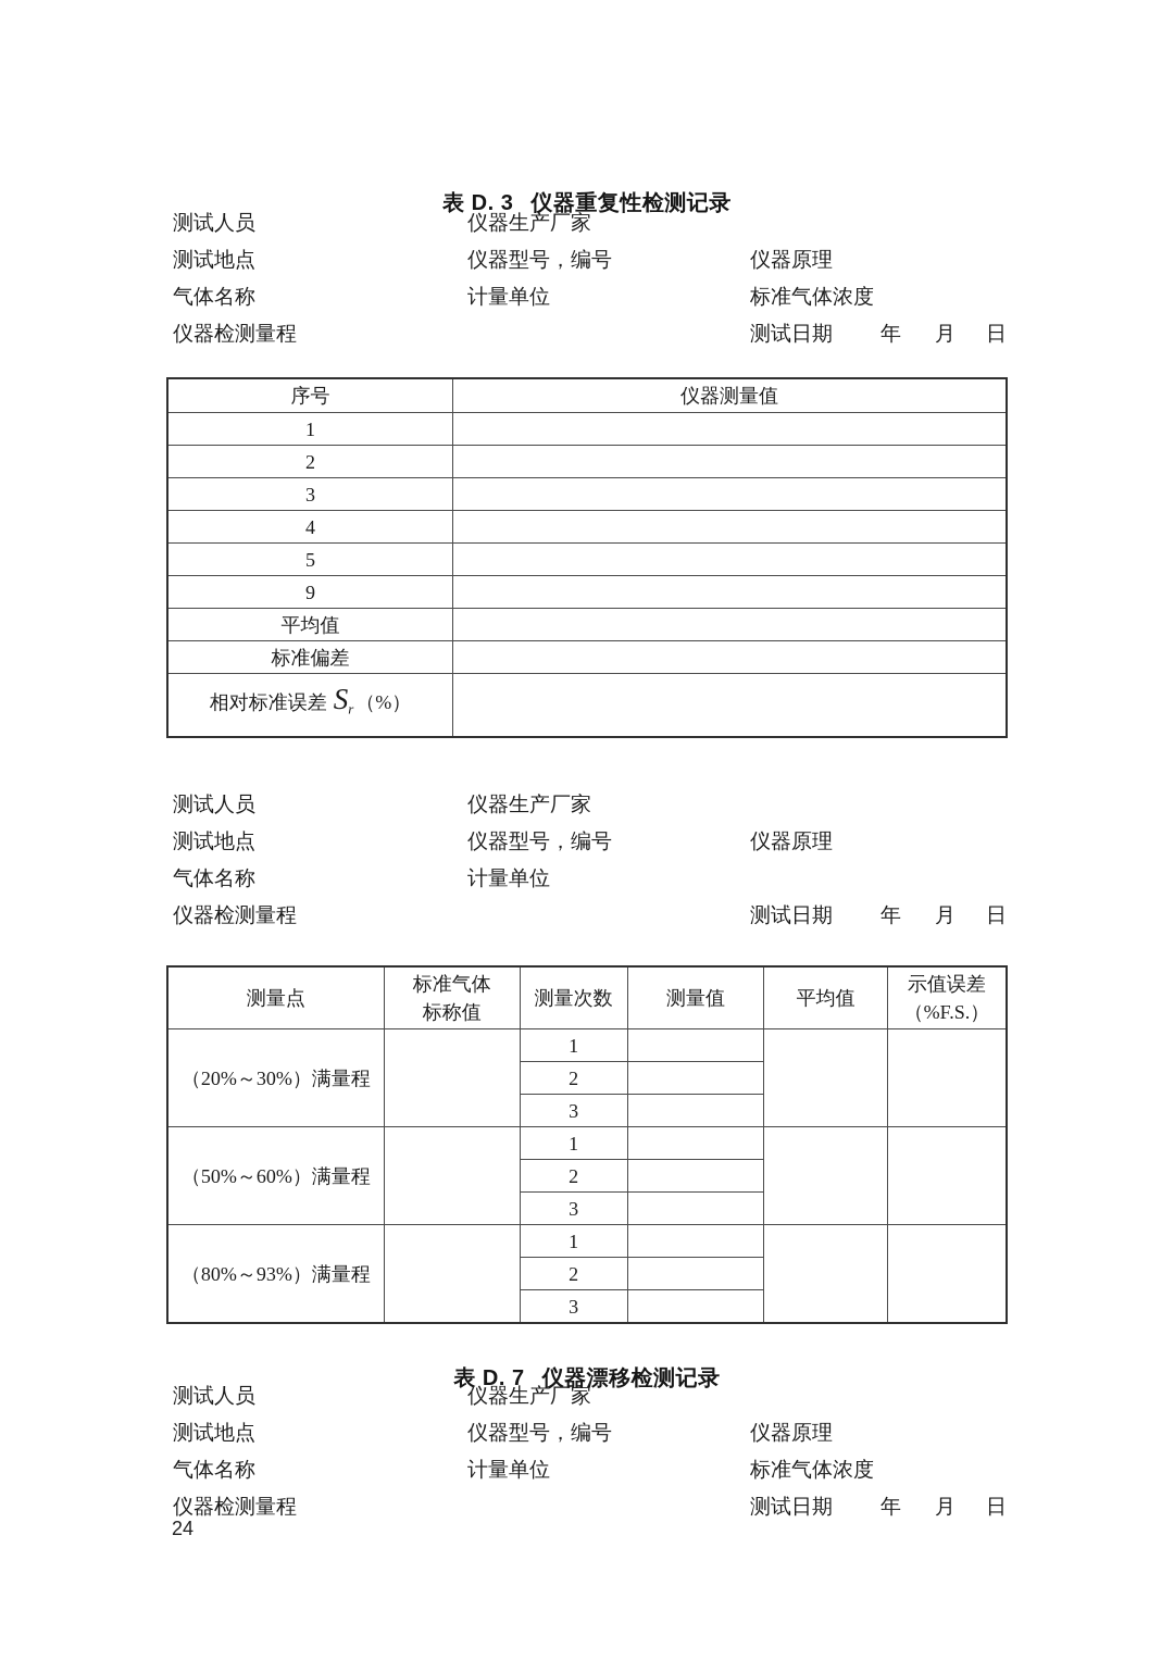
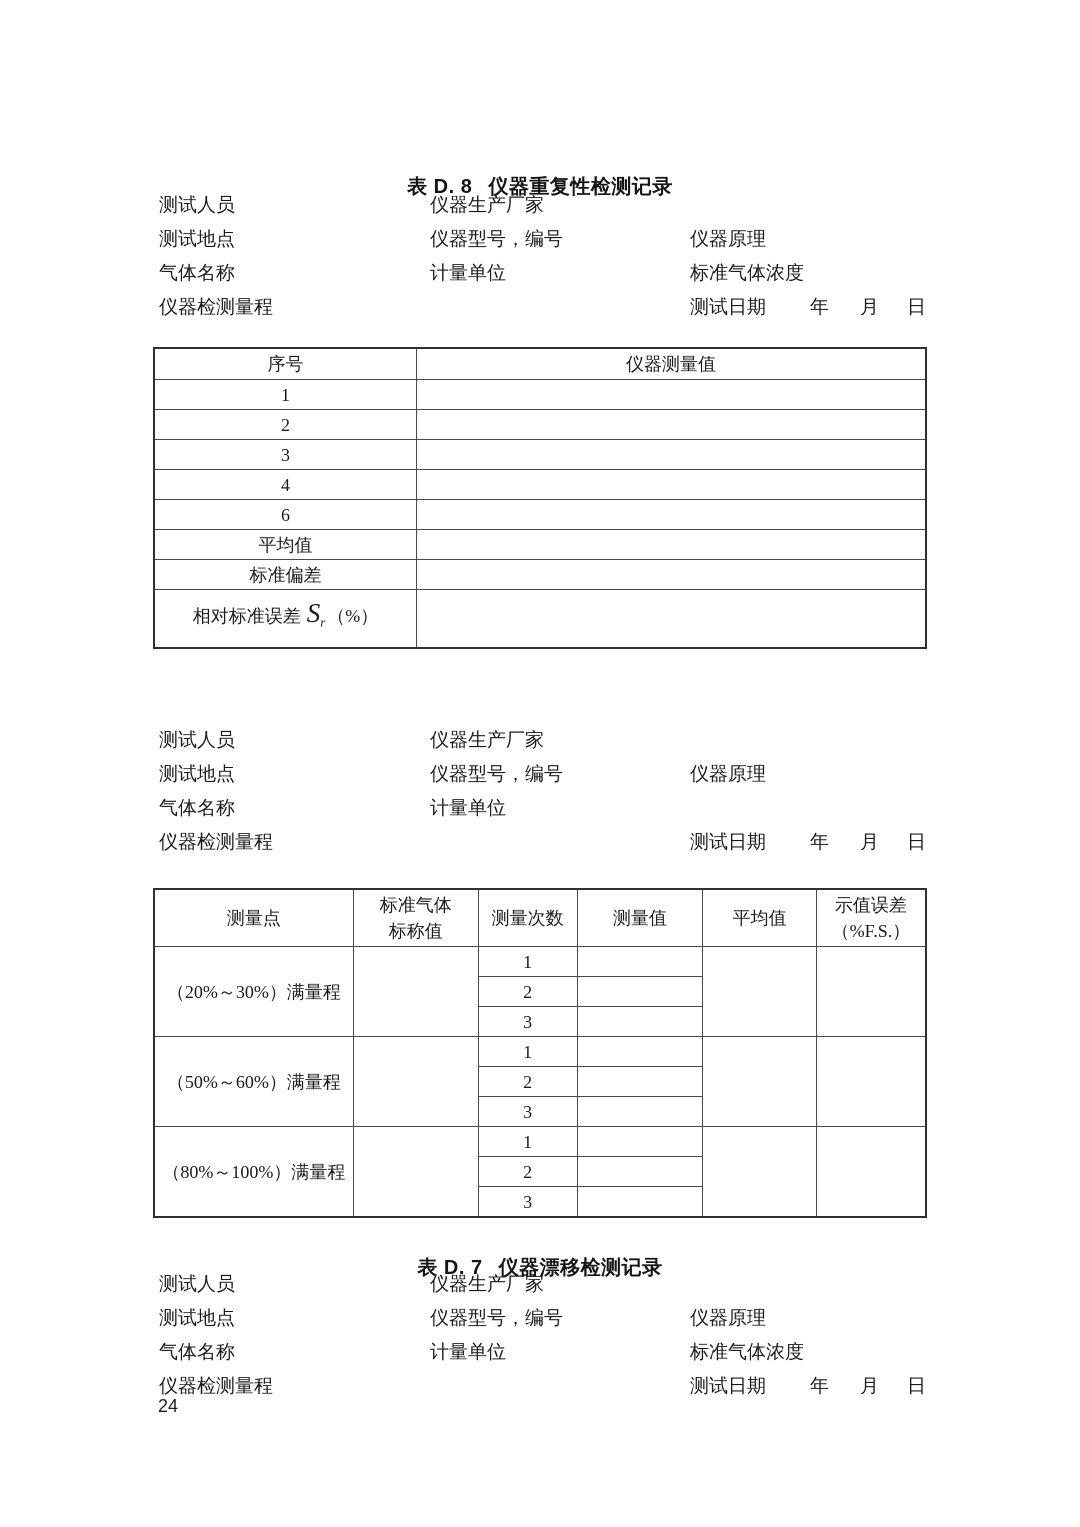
- 表 D. 3 仪器重复性检测记录
+ 表 D. 8 仪器重复性检测记录
  测试人员
  仪器生产厂家
  测试地点
  仪器型号，编号
  仪器原理
  气体名称
  计量单位
  标准气体浓度
  仪器检测量程
  测试日期
  年
  月
  日
  序号	仪器测量值
  1
  2
  3
  4
- 5
- 9
+ 6
  平均值
  标准偏差
  相对标准误差 Sr （%）
  测试人员
  仪器生产厂家
  测试地点
  仪器型号，编号
  仪器原理
  气体名称
  计量单位
  仪器检测量程
  测试日期
  年
  月
  日
  测量点	标准气体标称值	测量次数	测量值	平均值	示值误差（%F.S.）
  （20%～30%）满量程		1
  2
  3
  （50%～60%）满量程		1
  2
  3
- （80%～93%）满量程		1
+ （80%～100%）满量程		1
  2
  3
  表 D. 7 仪器漂移检测记录
  测试人员
  仪器生产厂家
  测试地点
  仪器型号，编号
  仪器原理
  气体名称
  计量单位
  标准气体浓度
  仪器检测量程
  测试日期
  年
  月
  日
  24
